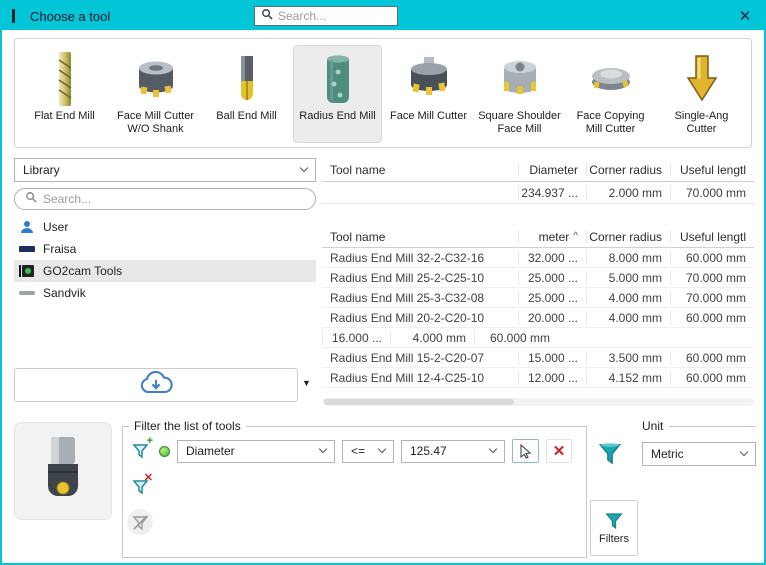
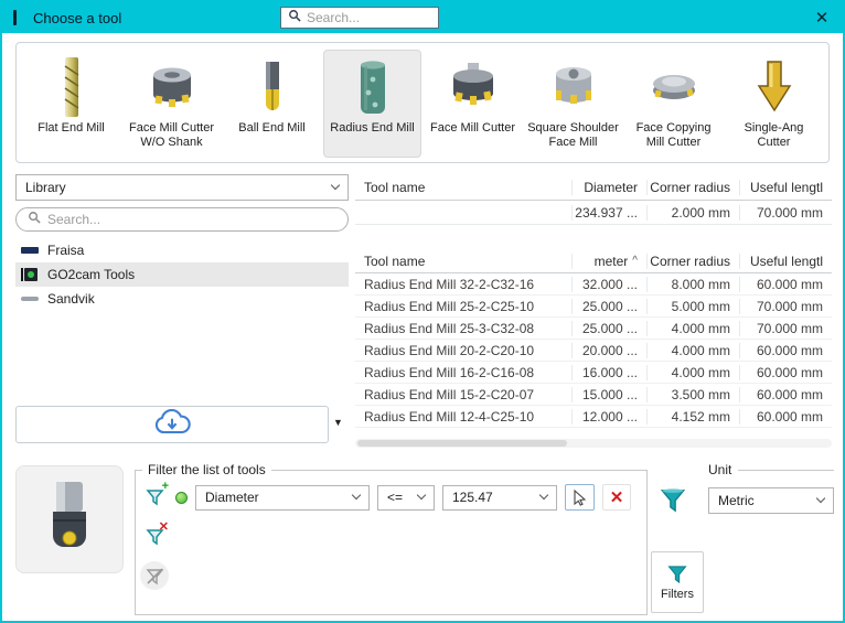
  Choose a tool
  Search...
  ✕
  Flat End Mill
  Face Mill Cutter W/O Shank
  Ball End Mill
  Radius End Mill
  Face Mill Cutter
  Square Shoulder Face Mill
  Face Copying Mill Cutter
  Single-Ang Cutter
  Library
  Search...
- User
  Fraisa
  GO2cam Tools
  Sandvik
  ▼
  Tool name
  Diameter
  Corner radius
  Useful lengtl
  234.937 ...
  2.000 mm
  70.000 mm
  Tool name
  meter
  ^
  Corner radius
  Useful lengtl
  Radius End Mill 32-2-C32-16
  32.000 ...
  8.000 mm
  60.000 mm
  Radius End Mill 25-2-C25-10
  25.000 ...
  5.000 mm
  70.000 mm
  Radius End Mill 25-3-C32-08
  25.000 ...
  4.000 mm
  70.000 mm
  Radius End Mill 20-2-C20-10
  20.000 ...
  4.000 mm
  60.000 mm
+ Radius End Mill 16-2-C16-08
  16.000 ...
  4.000 mm
  60.000 mm
  Radius End Mill 15-2-C20-07
  15.000 ...
  3.500 mm
  60.000 mm
  Radius End Mill 12-4-C25-10
  12.000 ...
  4.152 mm
  60.000 mm
  Filter the list of tools
  +
  ✕
  Diameter
  <=
  125.47
  ✕
  Unit
  Metric
  Filters
